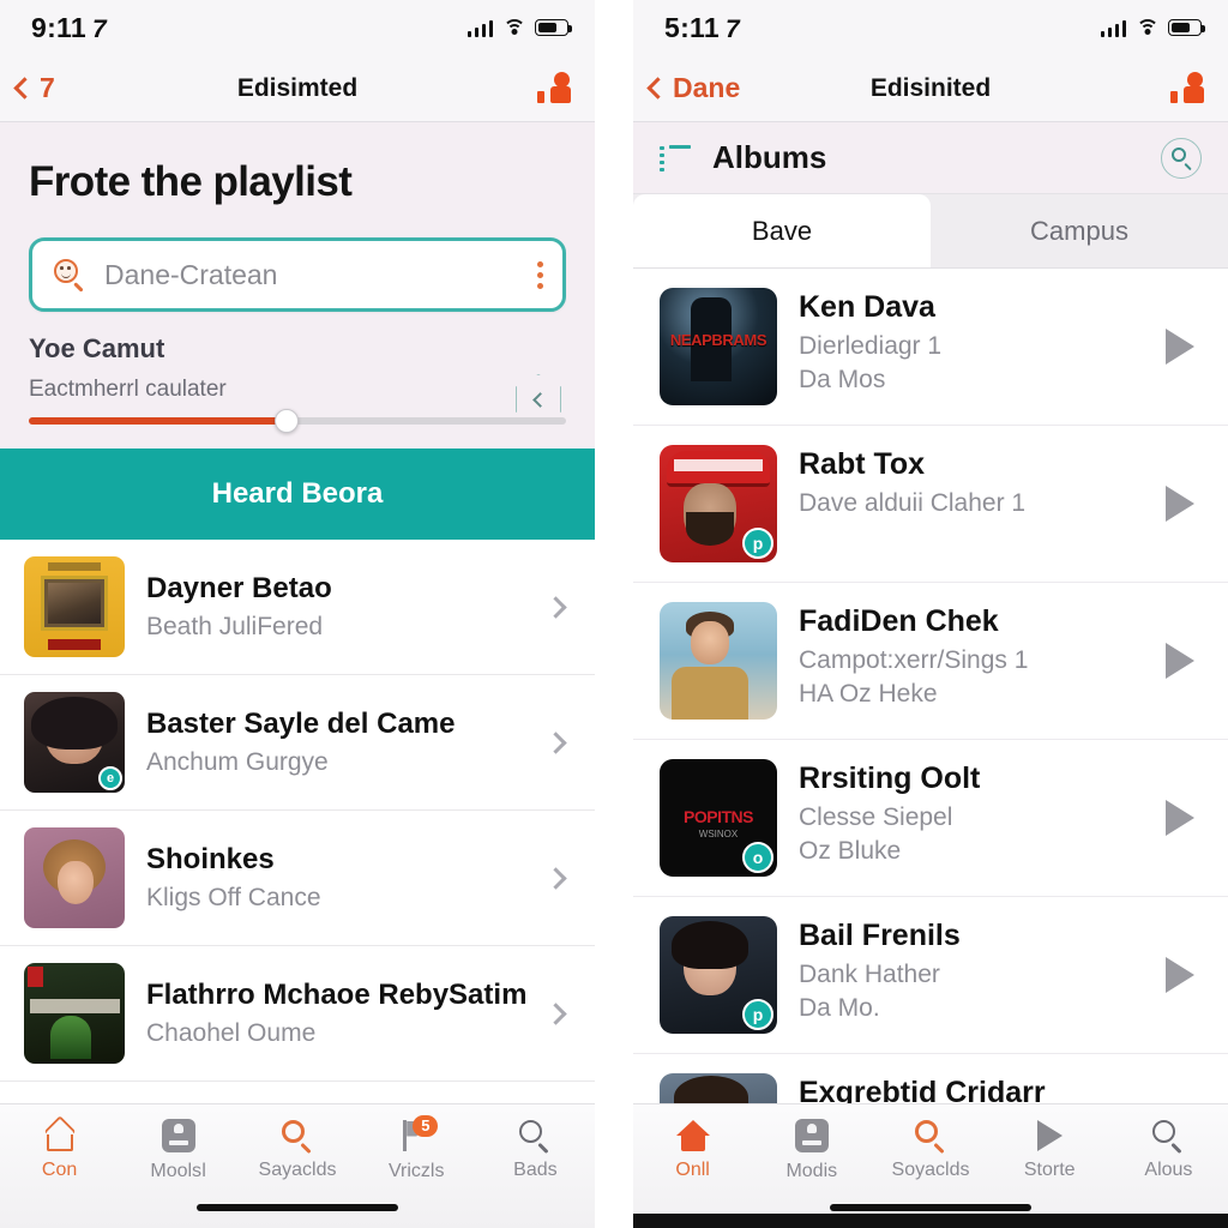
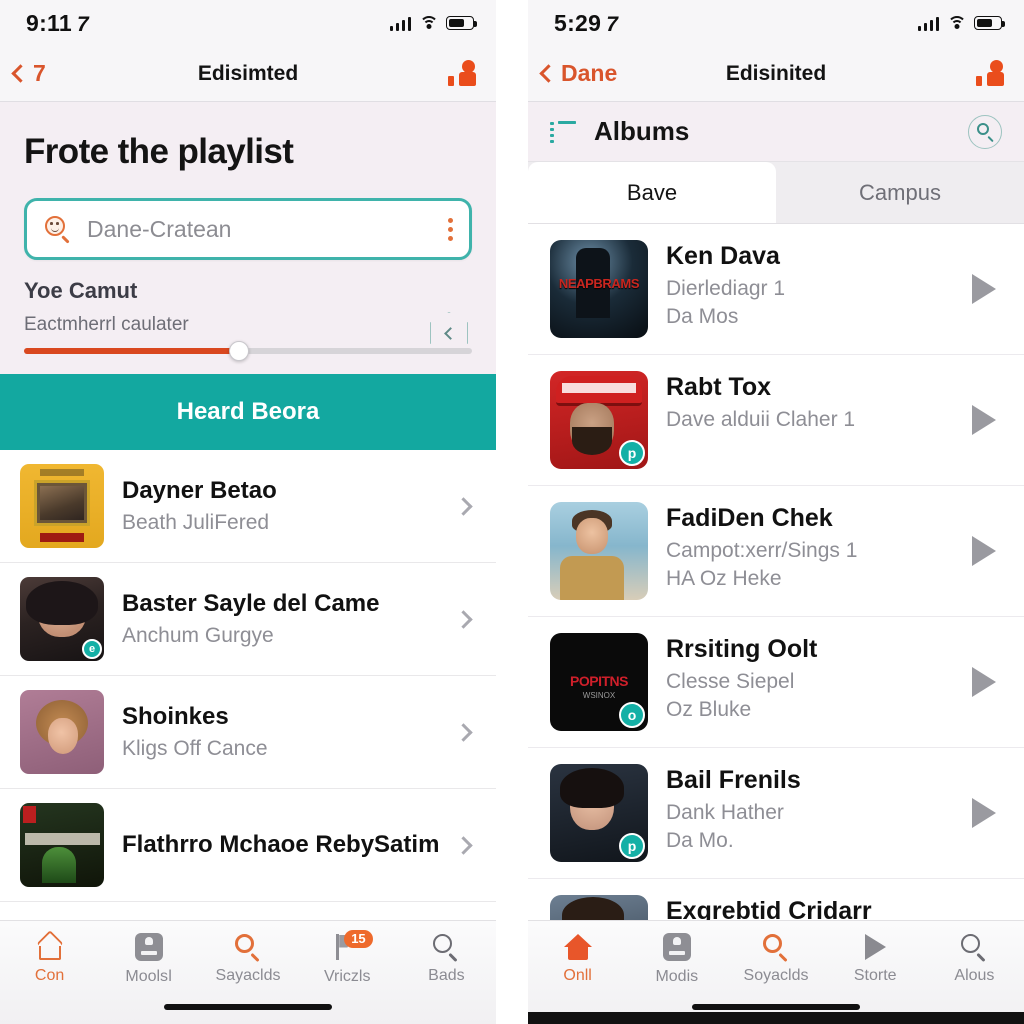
  9:11 7
  7
  Edisimted
  Frote the playlist
  Dane-Cratean
  Yoe Camut
  Eactmherrl caulater
  Heard Beora
  Dayner Betao
  Beath JuliFered
  e
  Baster Sayle del Came
  Anchum Gurgye
  Shoinkes
  Kligs Off Cance
  Flathrro Mchaoe RebySatim
- Chaohel Oume
  Con
  Moolsǀ
  Sayaclds
- 5
+ 15
  Vriczls
  Bads
- 5:11 7
+ 5:29 7
  Dane
  Edisinited
  Albums
  Bave
  Campus
  NEAPBRAMS
  Ken Dava
  Dierlediagr 1
  Da Mos
  p
  Rabt Tox
  Dave alduii Claher 1
  FadiDen Chek
  Campot:xerr/Sings 1
  HA Oz Heke
  POPITNS
  WSINOX
  o
  Rrsiting Oolt
  Clesse Siepel
  Oz Bluke
  p
  Bail Frenils
  Dank Hather
  Da Mo.
  Exgrebtid Cridarr
  Onll
  Modis
  Soyaclds
  Storte
  Alous
